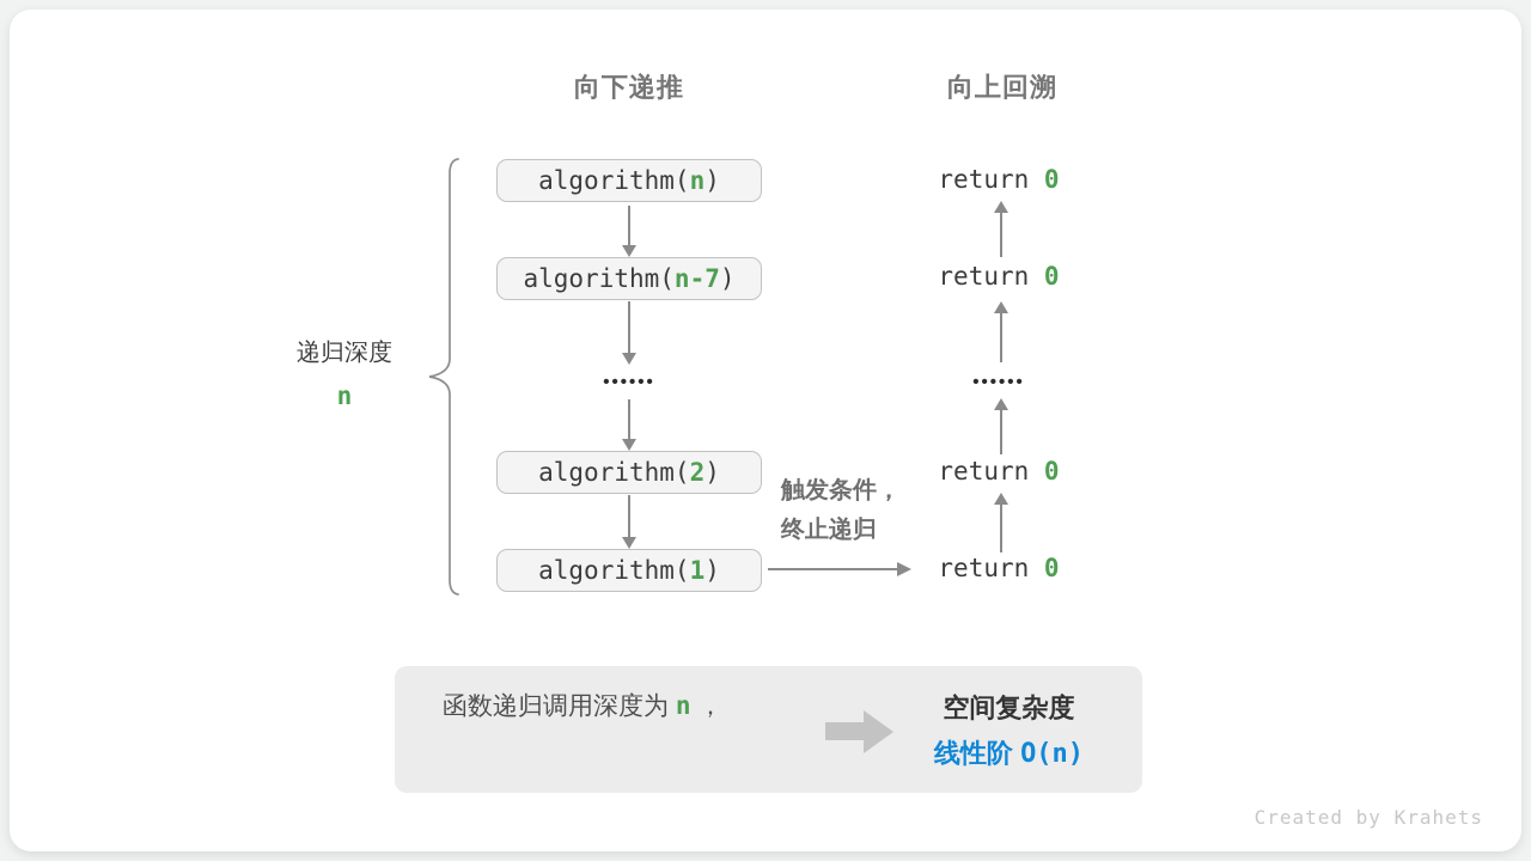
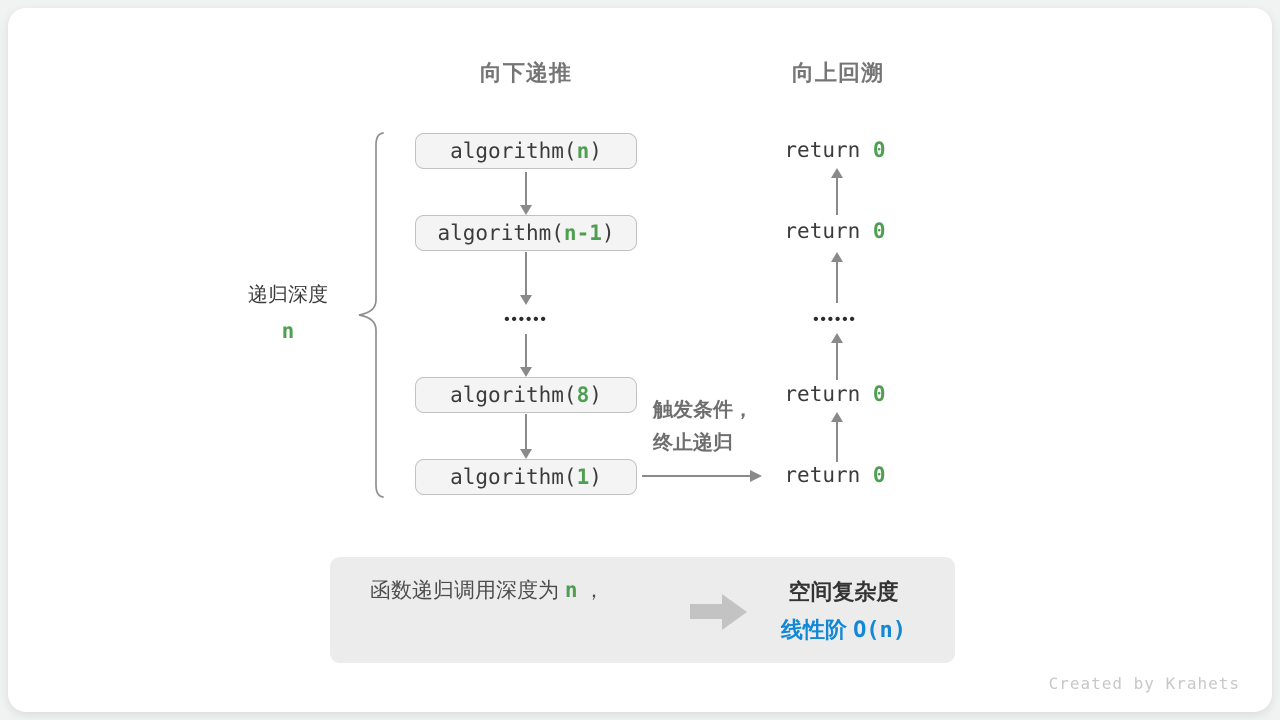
  向下递推
  向上回溯
  递归深度
  n
  algorithm(
  n
  )
  algorithm(
- n-7
+ n-1
  )
  ••••••
  algorithm(
- 2
+ 8
  )
  algorithm(
  1
  )
  return 0
  return 0
  ••••••
  return 0
  return 0
  触发条件，
  终止递归
  函数递归调用深度为 n ，
  空间复杂度
  线性阶 O(n)
  Created by Krahets
